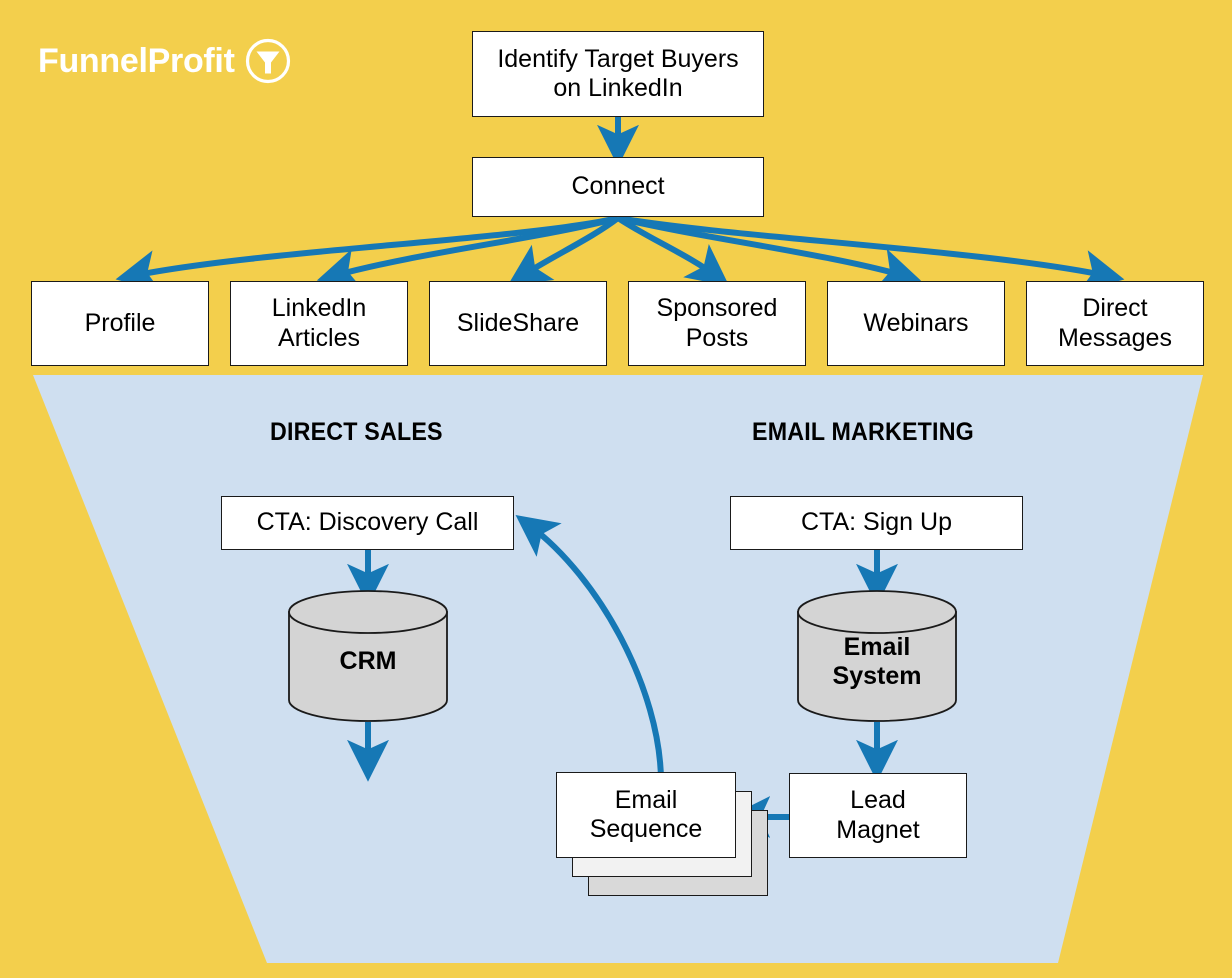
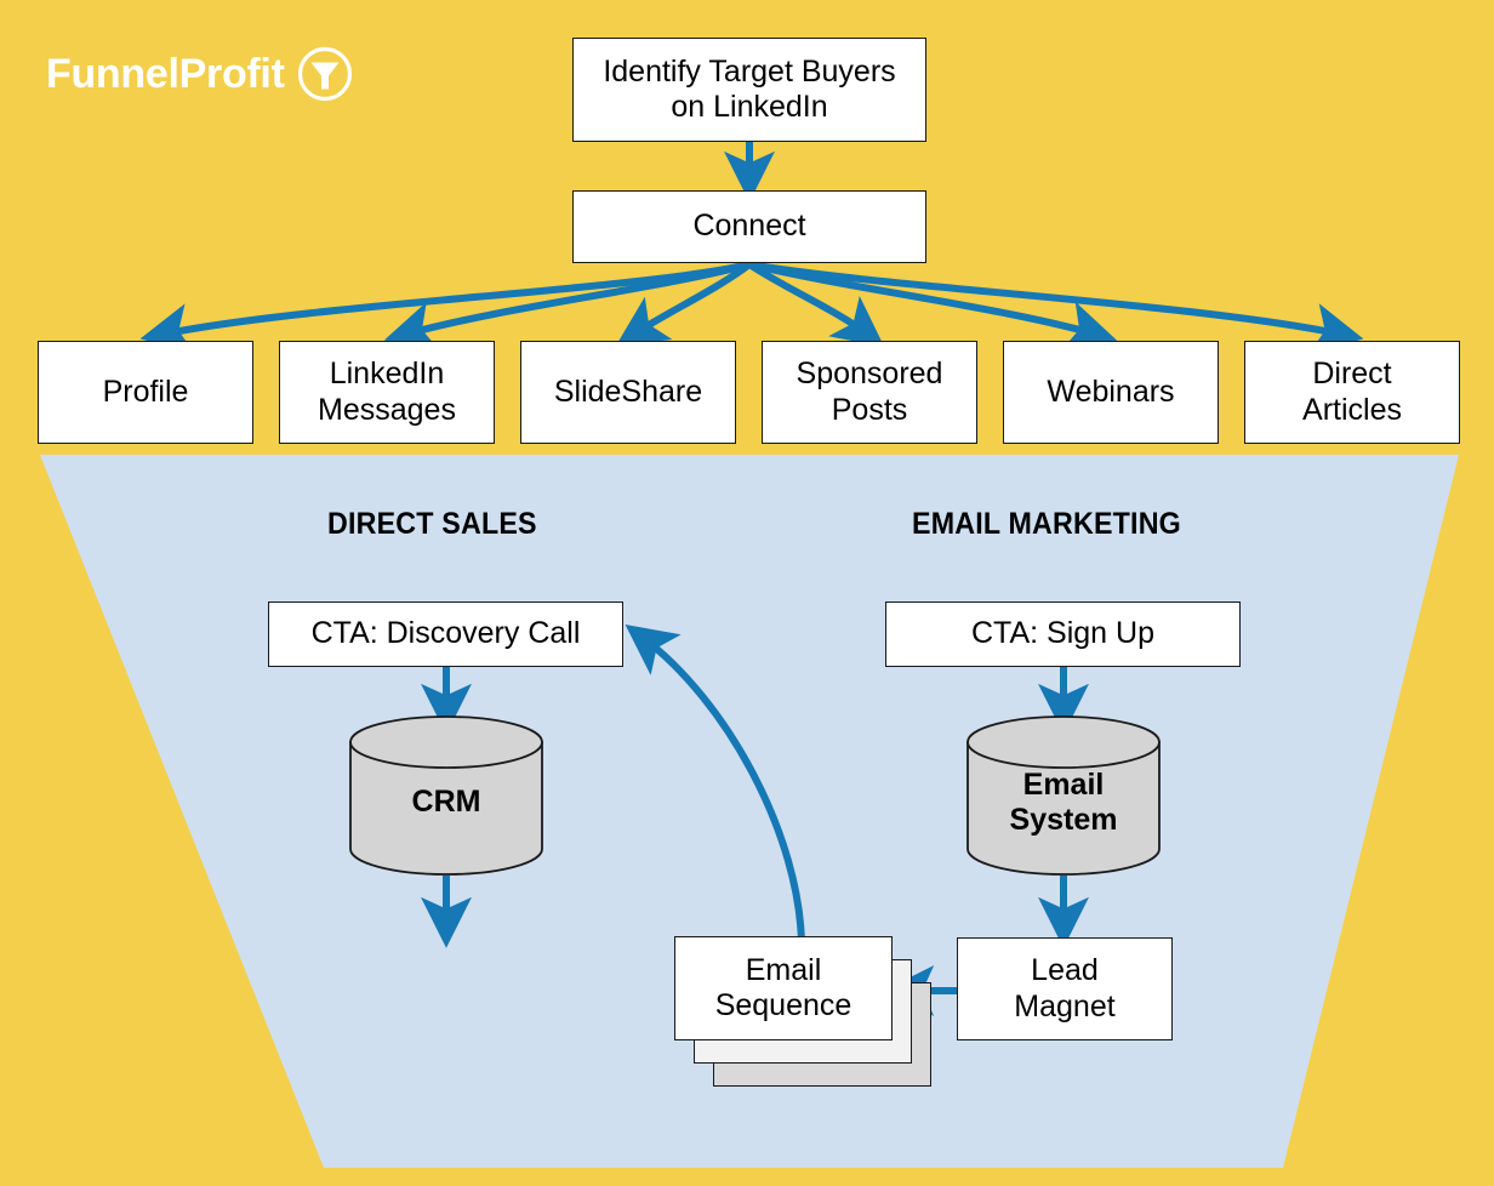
  FunnelProfit
  Identify Target Buyers
  on LinkedIn
  Connect
  Profile
  LinkedIn
- Articles
+ Messages
  SlideShare
  Sponsored
  Posts
  Webinars
  Direct
- Messages
+ Articles
  DIRECT SALES
  EMAIL MARKETING
  CTA: Discovery Call
  CRM
  CTA: Sign Up
  Email
  System
  Lead
  Magnet
  Email
  Sequence
